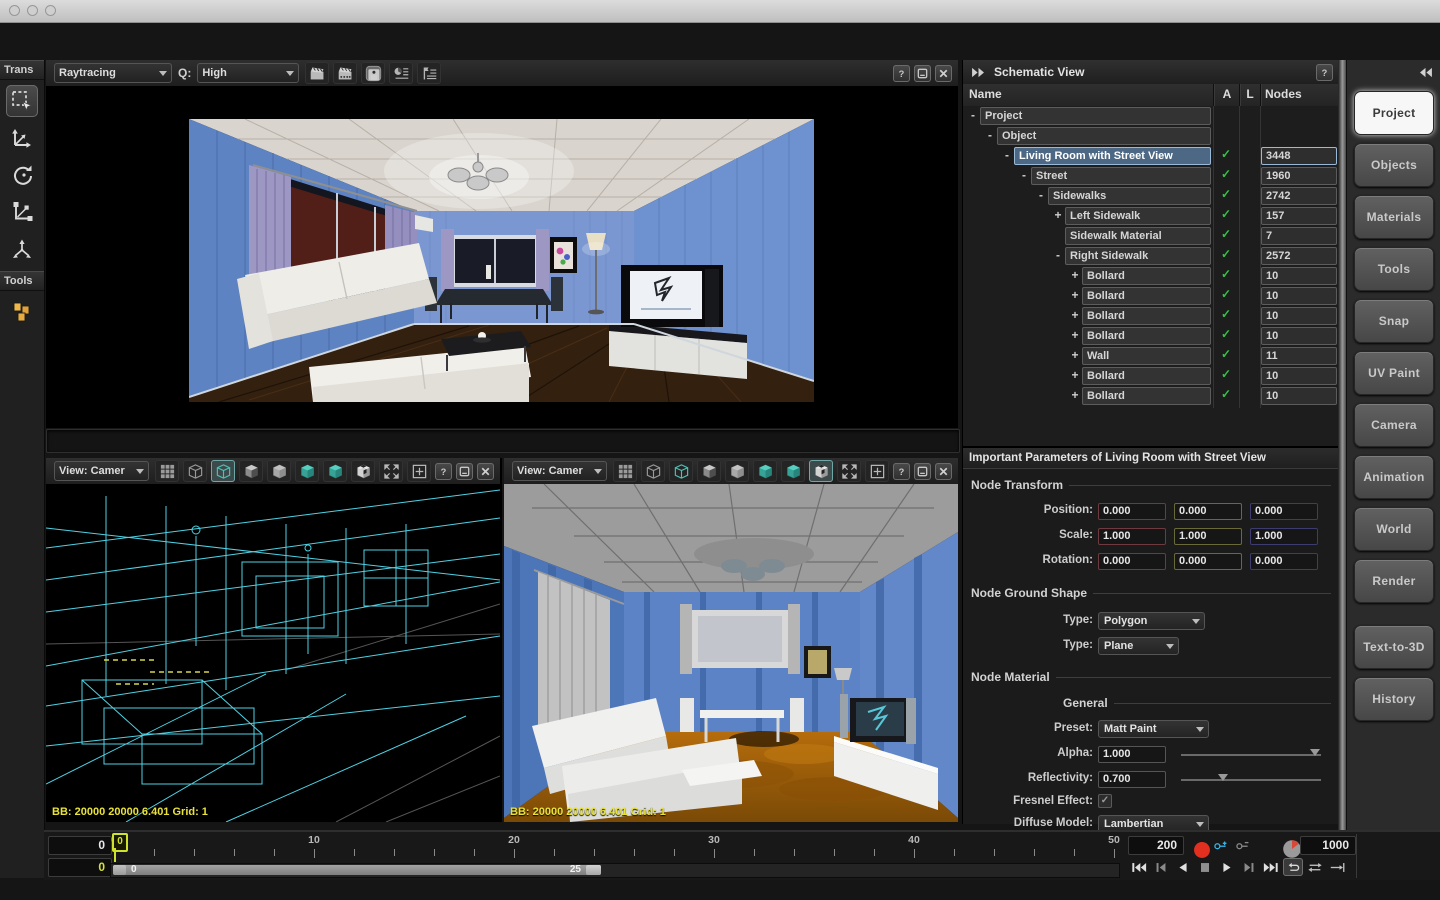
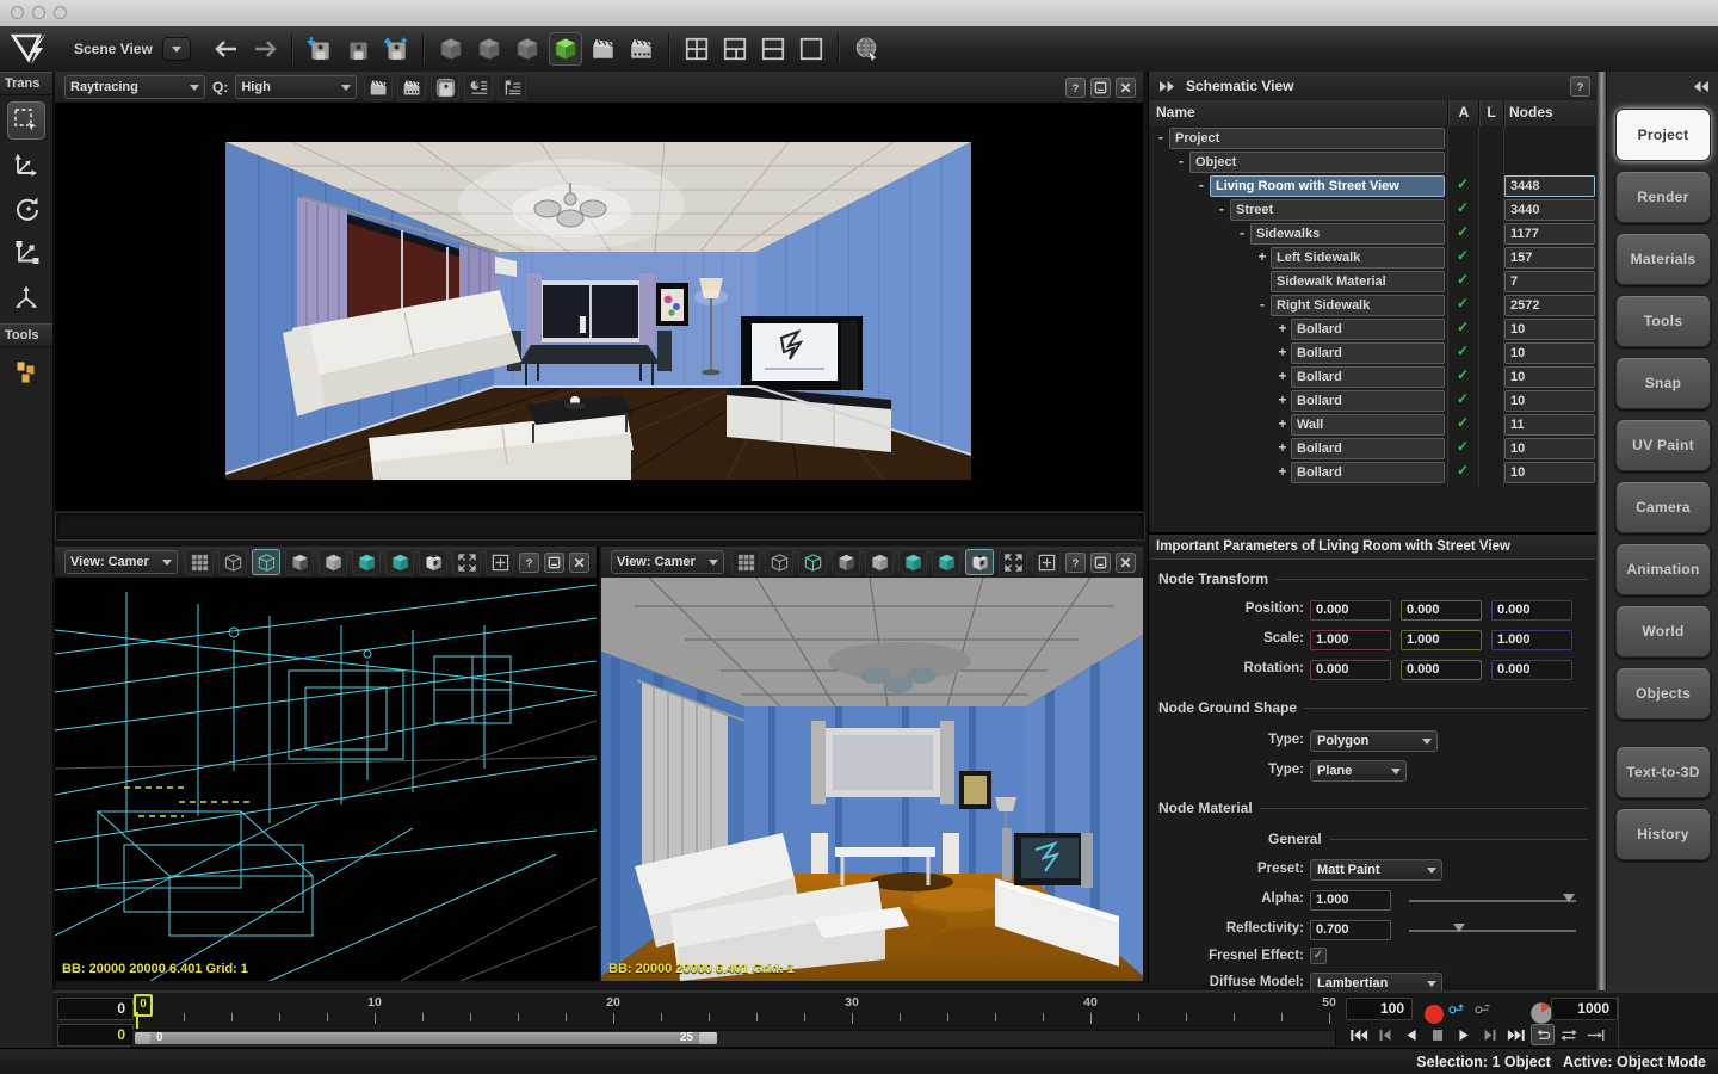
+ Scene View
  Trans
  Tools
  Raytracing
  Q:
  High
  ?
  View: Camer
  ?
  BB: 20000 20000 6.401 Grid: 1
  View: Camer
  ?
  BB: 20000 20000 6.401 Grid: 1
  Schematic View
  ?
  Name
  A
  L
  Nodes
  -
  Project
  -
  Object
  -
  Living Room with Street View
  ✓
  3448
  -
  Street
  ✓
- 1960
+ 3440
  -
  Sidewalks
  ✓
- 2742
+ 1177
  +
  Left Sidewalk
  ✓
  157
  Sidewalk Material
  ✓
  7
  -
  Right Sidewalk
  ✓
  2572
  +
  Bollard
  ✓
  10
  +
  Bollard
  ✓
  10
  +
  Bollard
  ✓
  10
  +
  Bollard
  ✓
  10
  +
  Wall
  ✓
  11
  +
  Bollard
  ✓
  10
  +
  Bollard
  ✓
  10
  Important Parameters of Living Room with Street View
  Node Transform
  Position:
  0.000
  0.000
  0.000
  Scale:
  1.000
  1.000
  1.000
  Rotation:
  0.000
  0.000
  0.000
  Node Ground Shape
  Type:
  Polygon
  Type:
  Plane
  Node Material
  General
  Preset:
  Matt Paint
  Alpha:
  1.000
  Reflectivity:
  0.700
  Fresnel Effect:
  ✓
  Diffuse Model:
  Lambertian
  Project
- Objects
+ Render
  Materials
  Tools
  Snap
  UV Paint
  Camera
  Animation
  World
- Render
+ Objects
  Text-to-3D
  History
  0
  0
  10
  20
  30
  40
  50
  0
  0
  25
- 200
+ 100
  1000
+ Selection: 1 Object
+ Active: Object Mode
